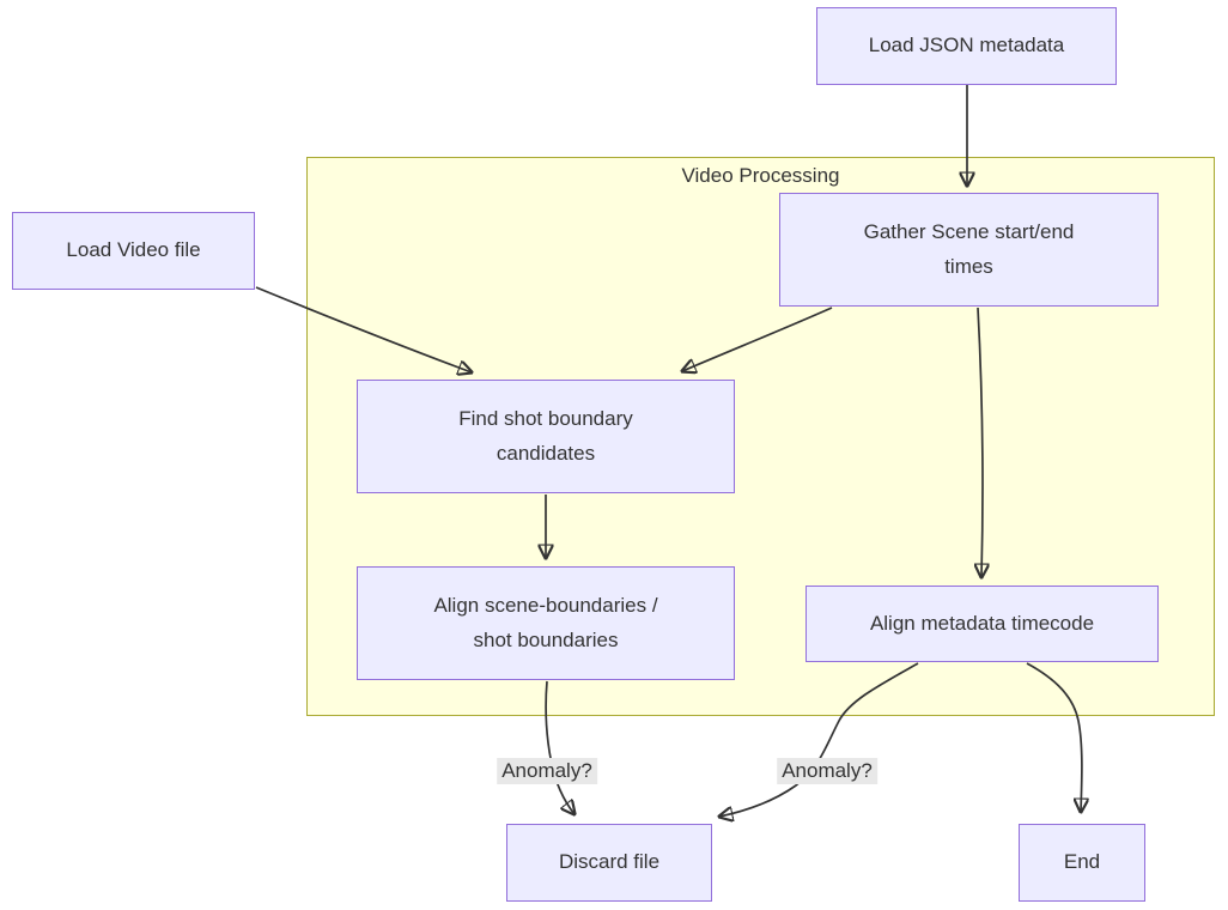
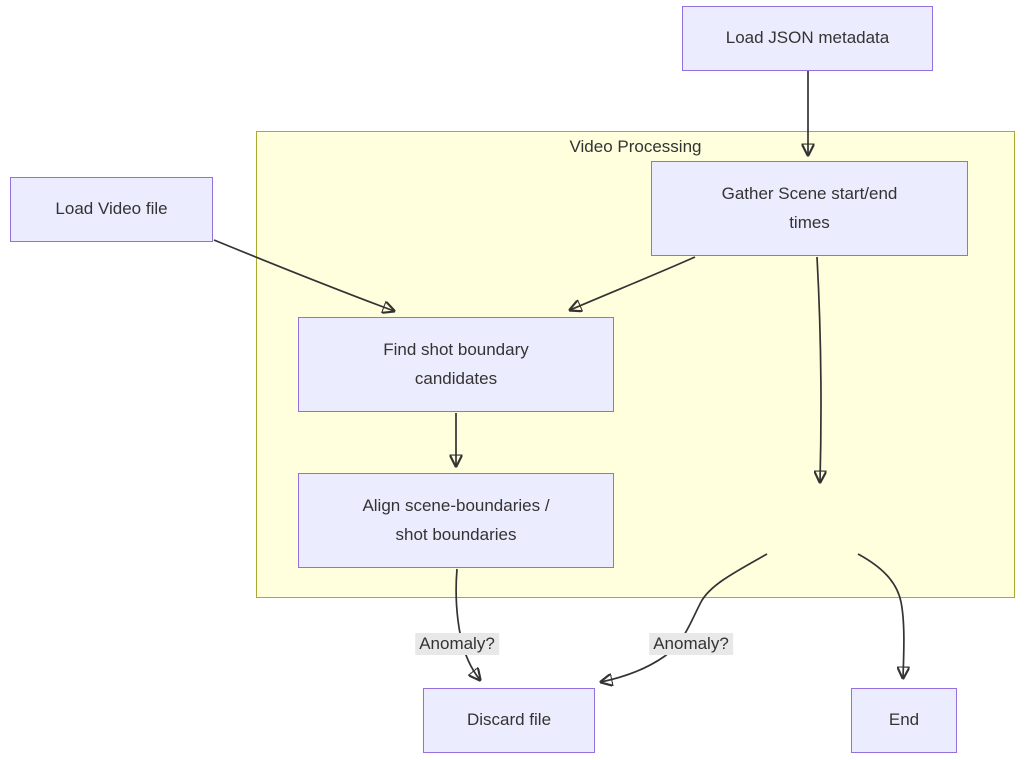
  Video Processing
  Load JSON metadata
  Load Video file
  Gather Scene start/end
  times
  Find shot boundary
  candidates
  Align scene-boundaries /
  shot boundaries
- Align metadata timecode
  Discard file
  End
  Anomaly?
  Anomaly?
